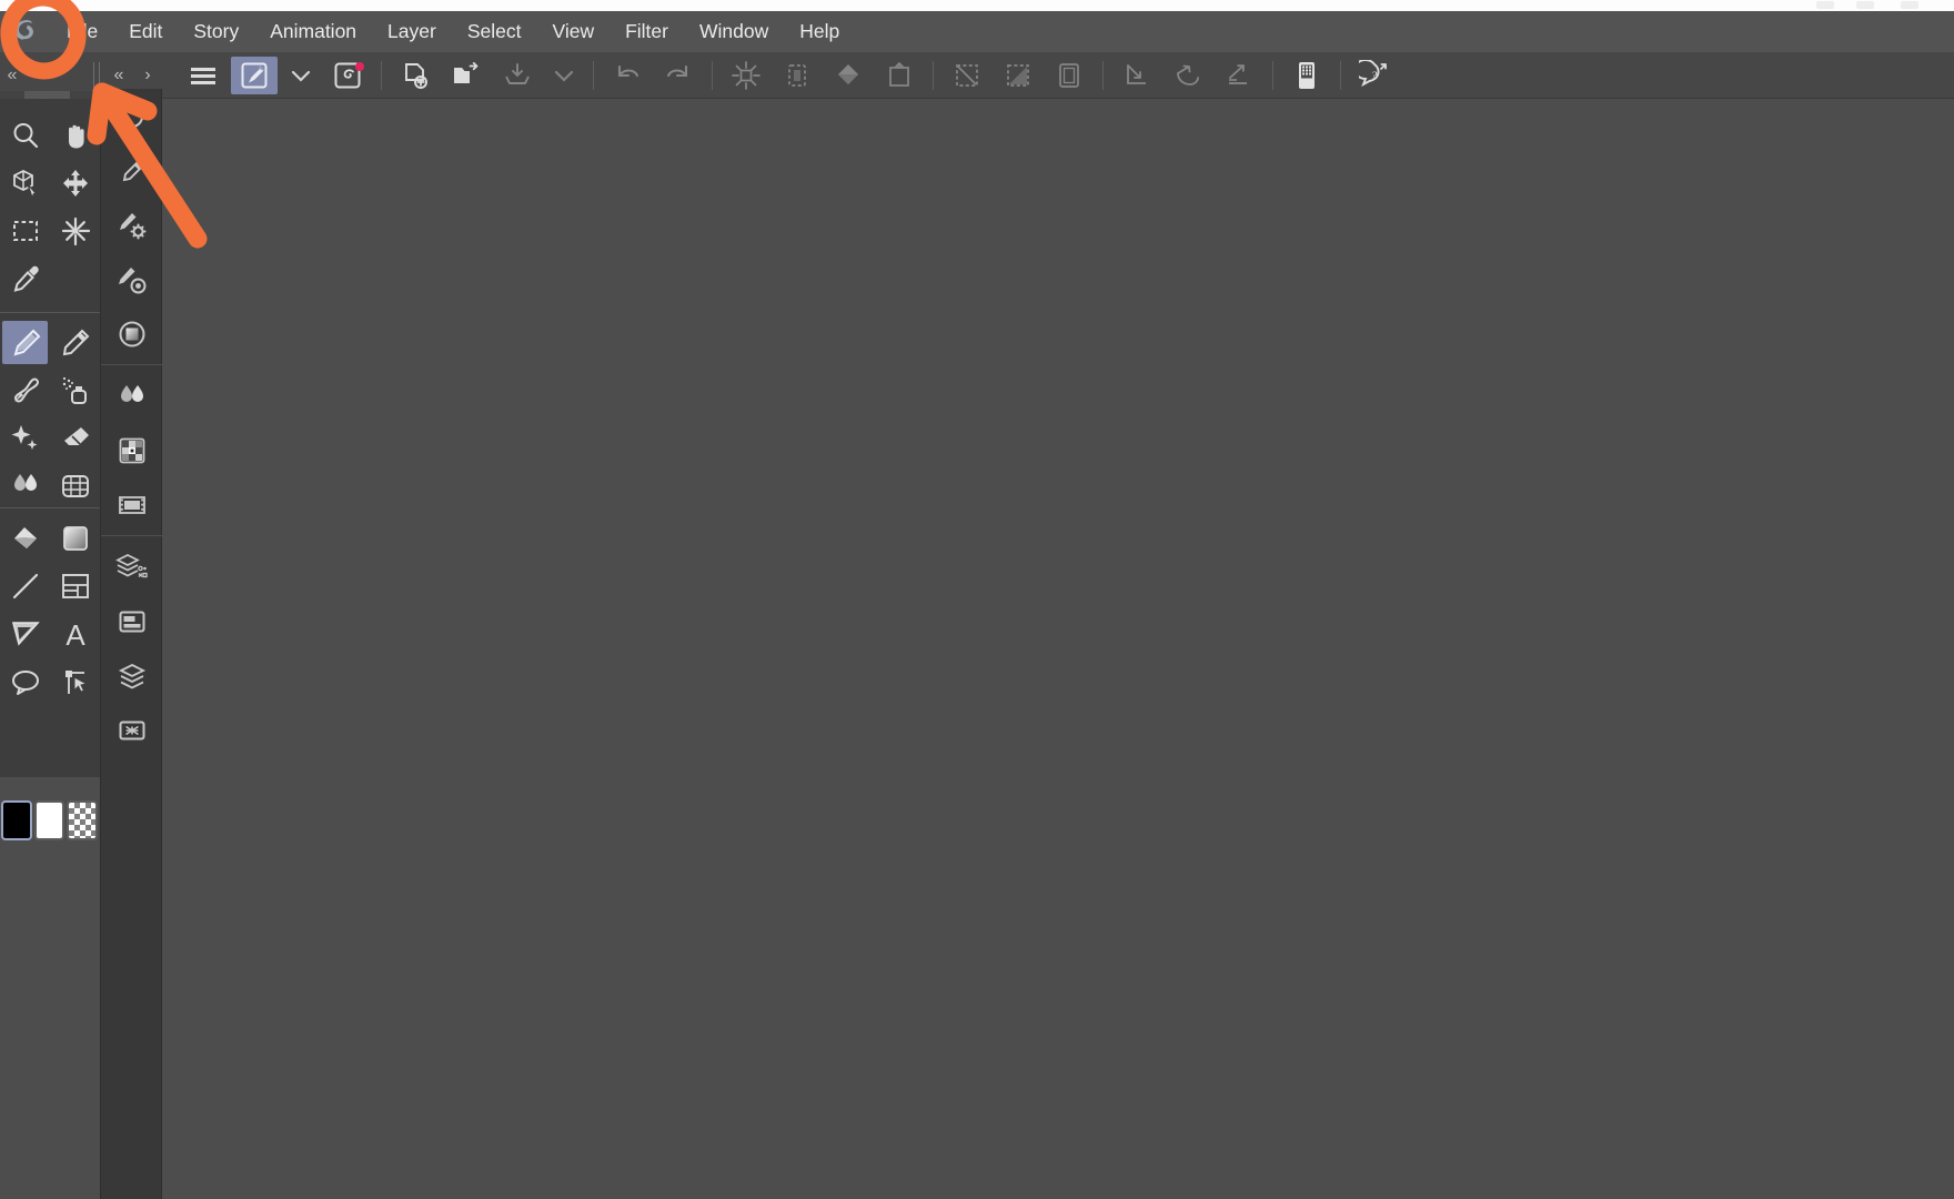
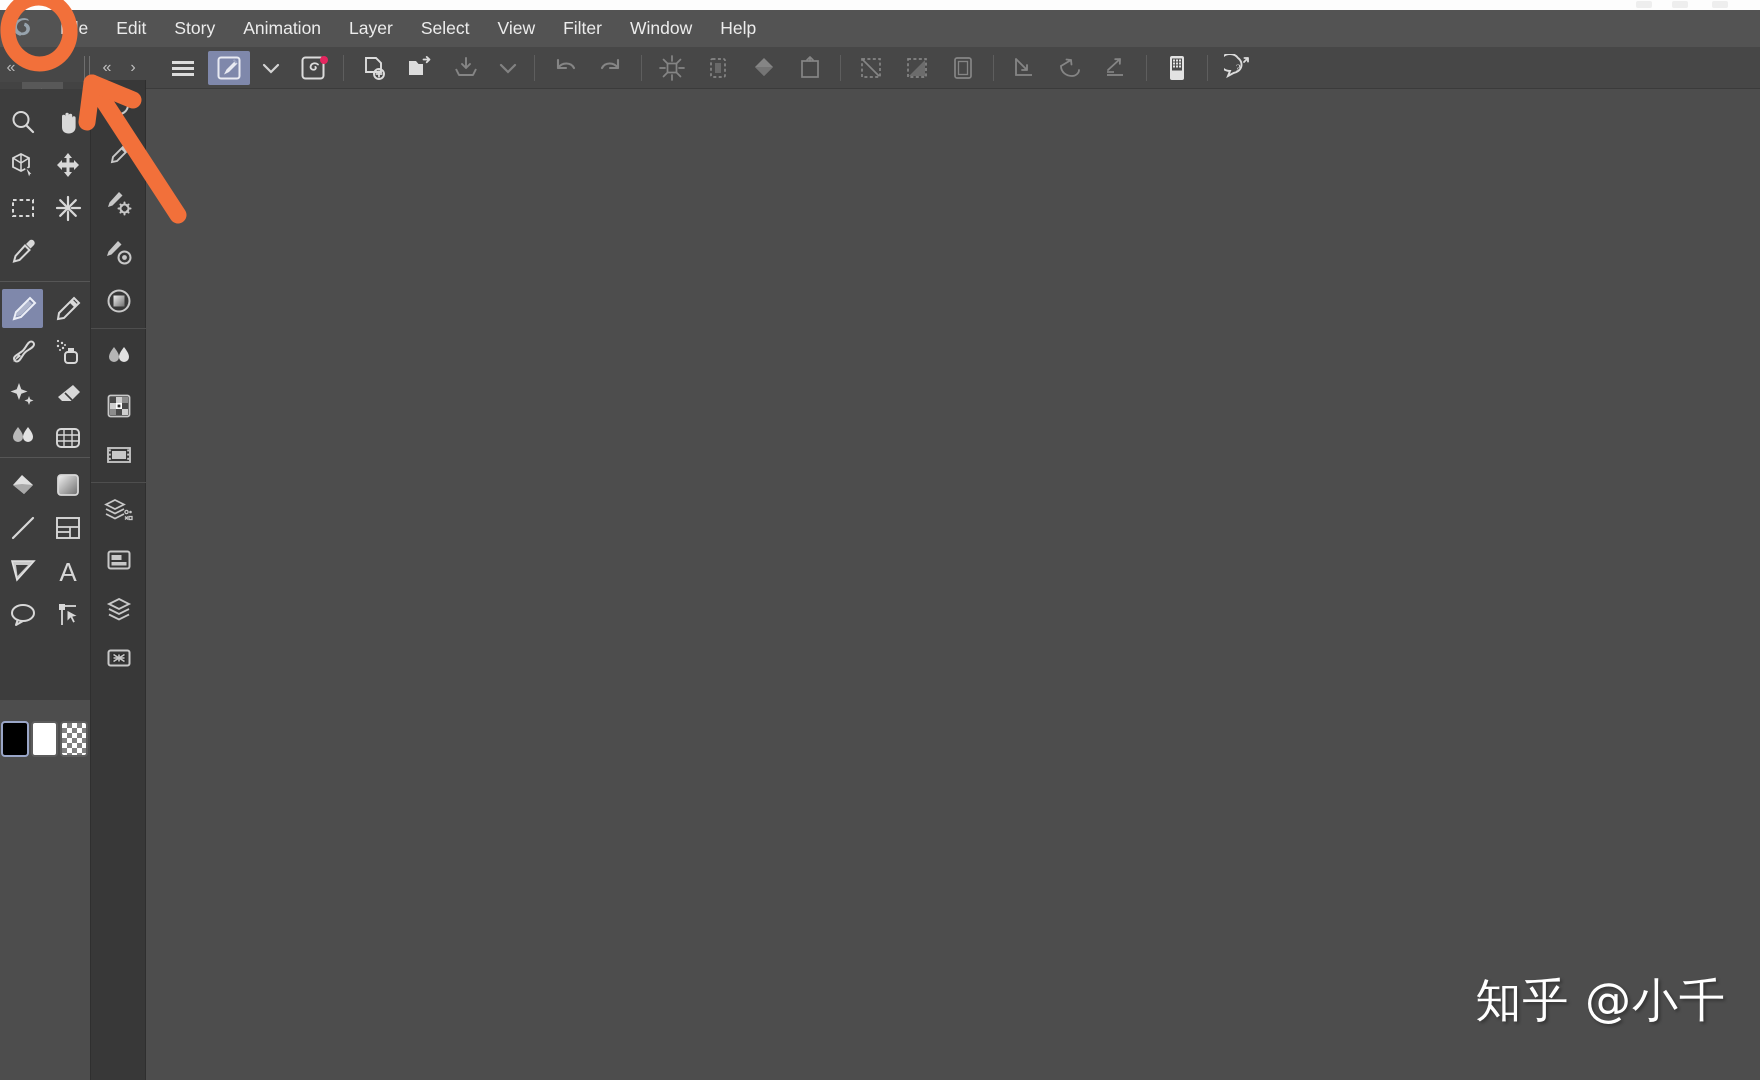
  Edit
  Story
  Animation
  Layer
  Select
  View
  Filter
  Window
  Help
  «
  «
  ›
  ?
  A
+ 知乎 @小千
